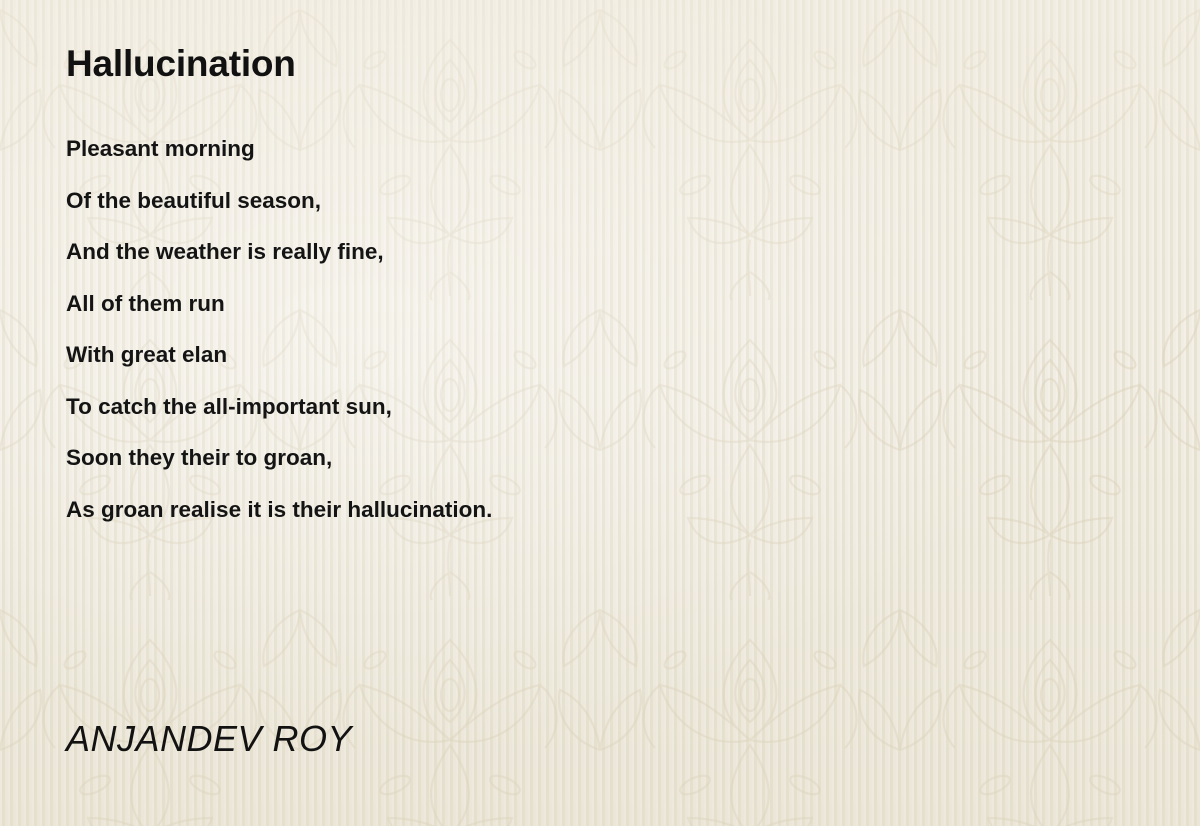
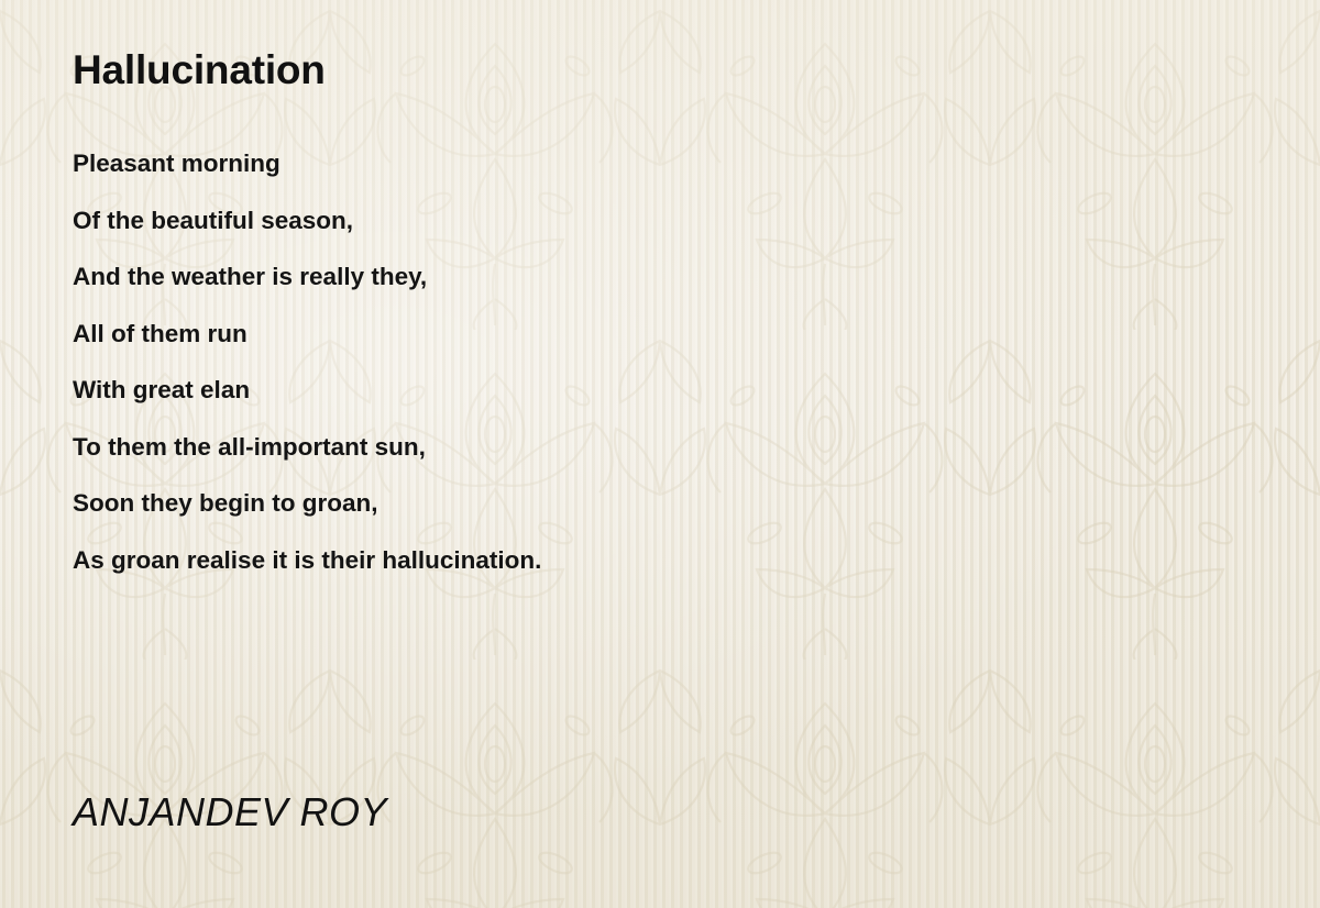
  Hallucination
  Pleasant morning
  Of the beautiful season,
- And the weather is really fine,
+ And the weather is really they,
  All of them run
  With great elan
- To catch the all-important sun,
+ To them the all-important sun,
- Soon they their to groan,
+ Soon they begin to groan,
  As groan realise it is their hallucination.
  ANJANDEV ROY
